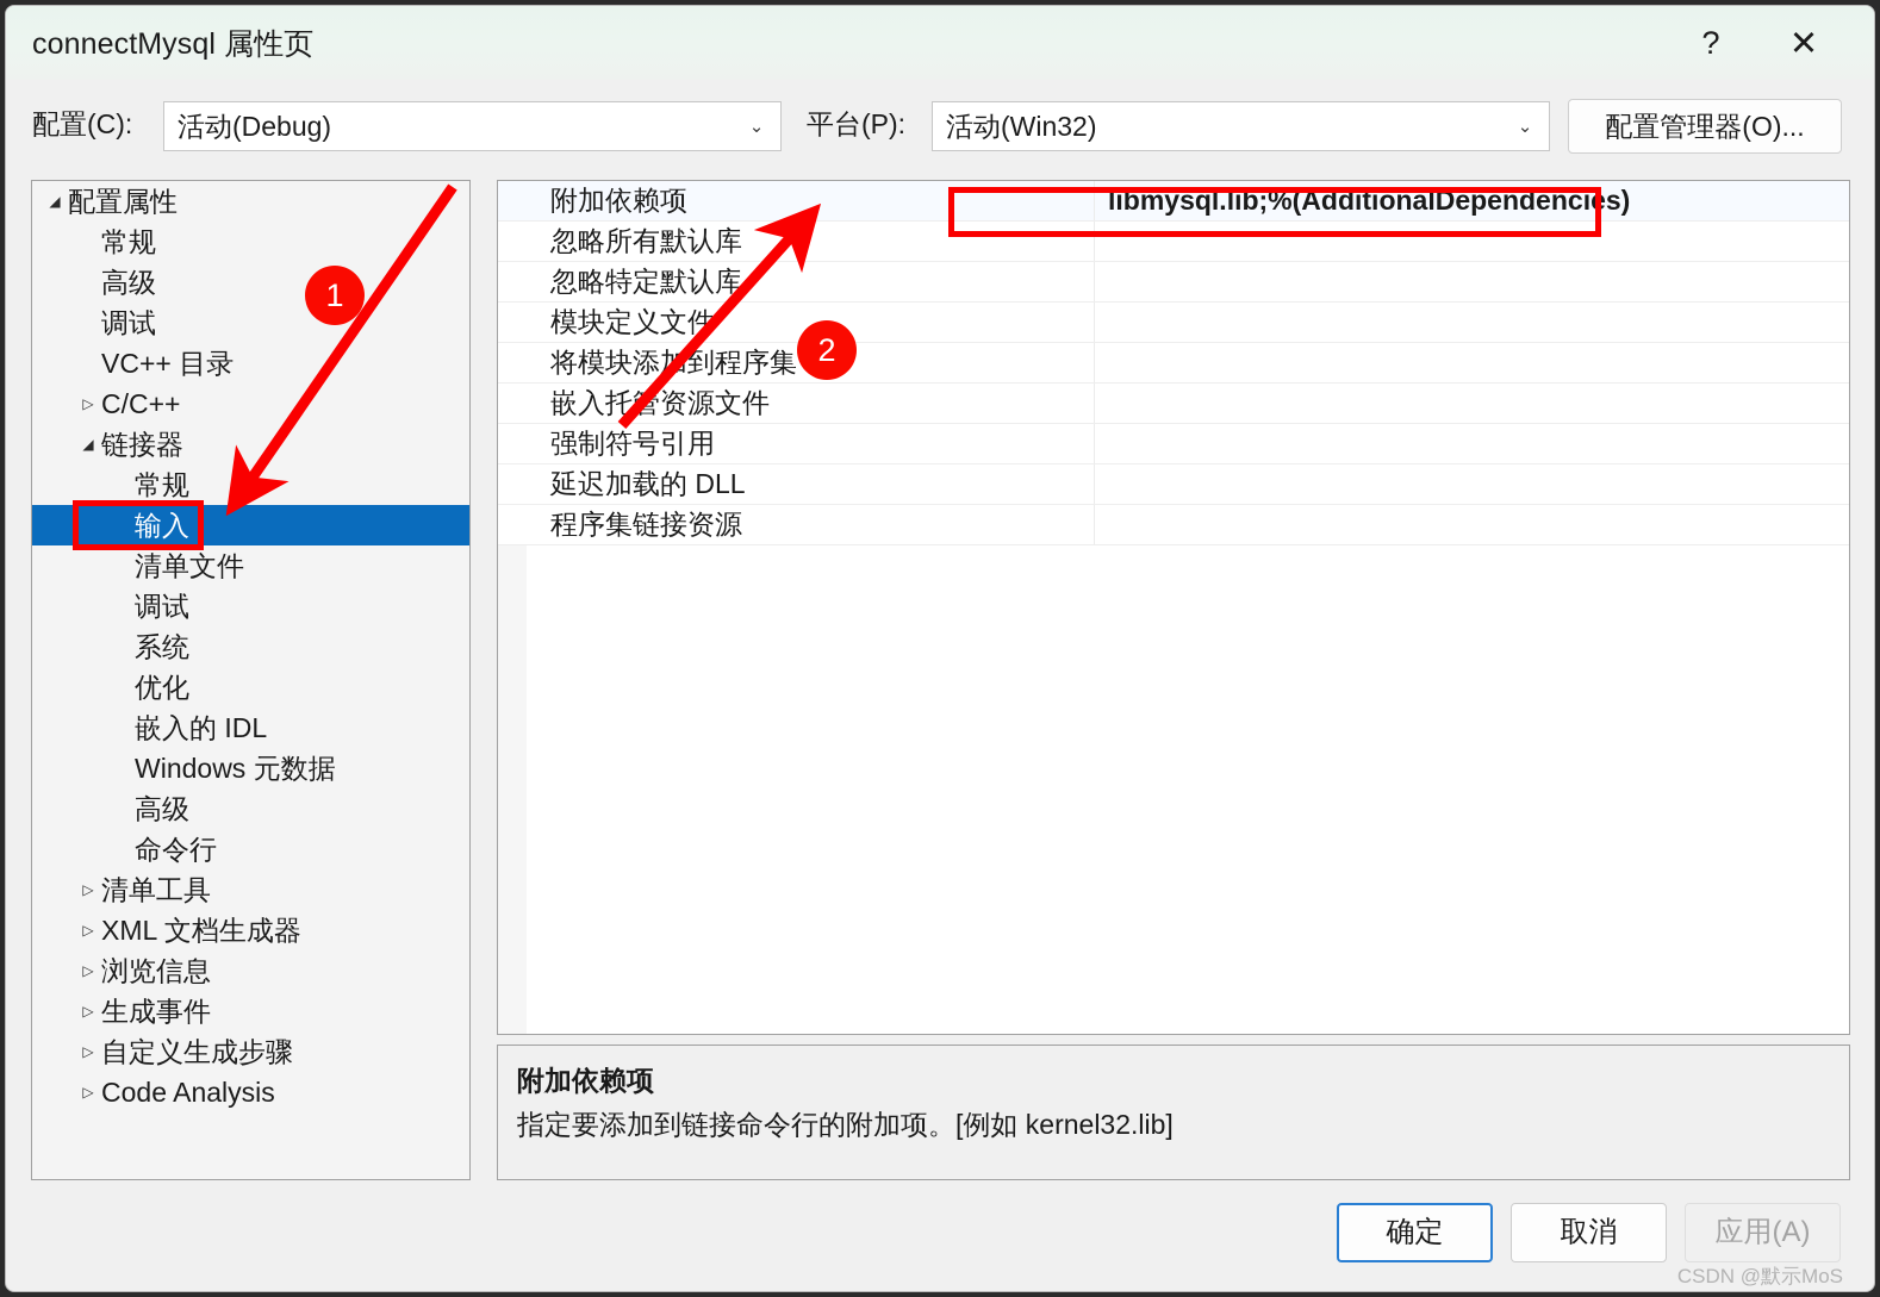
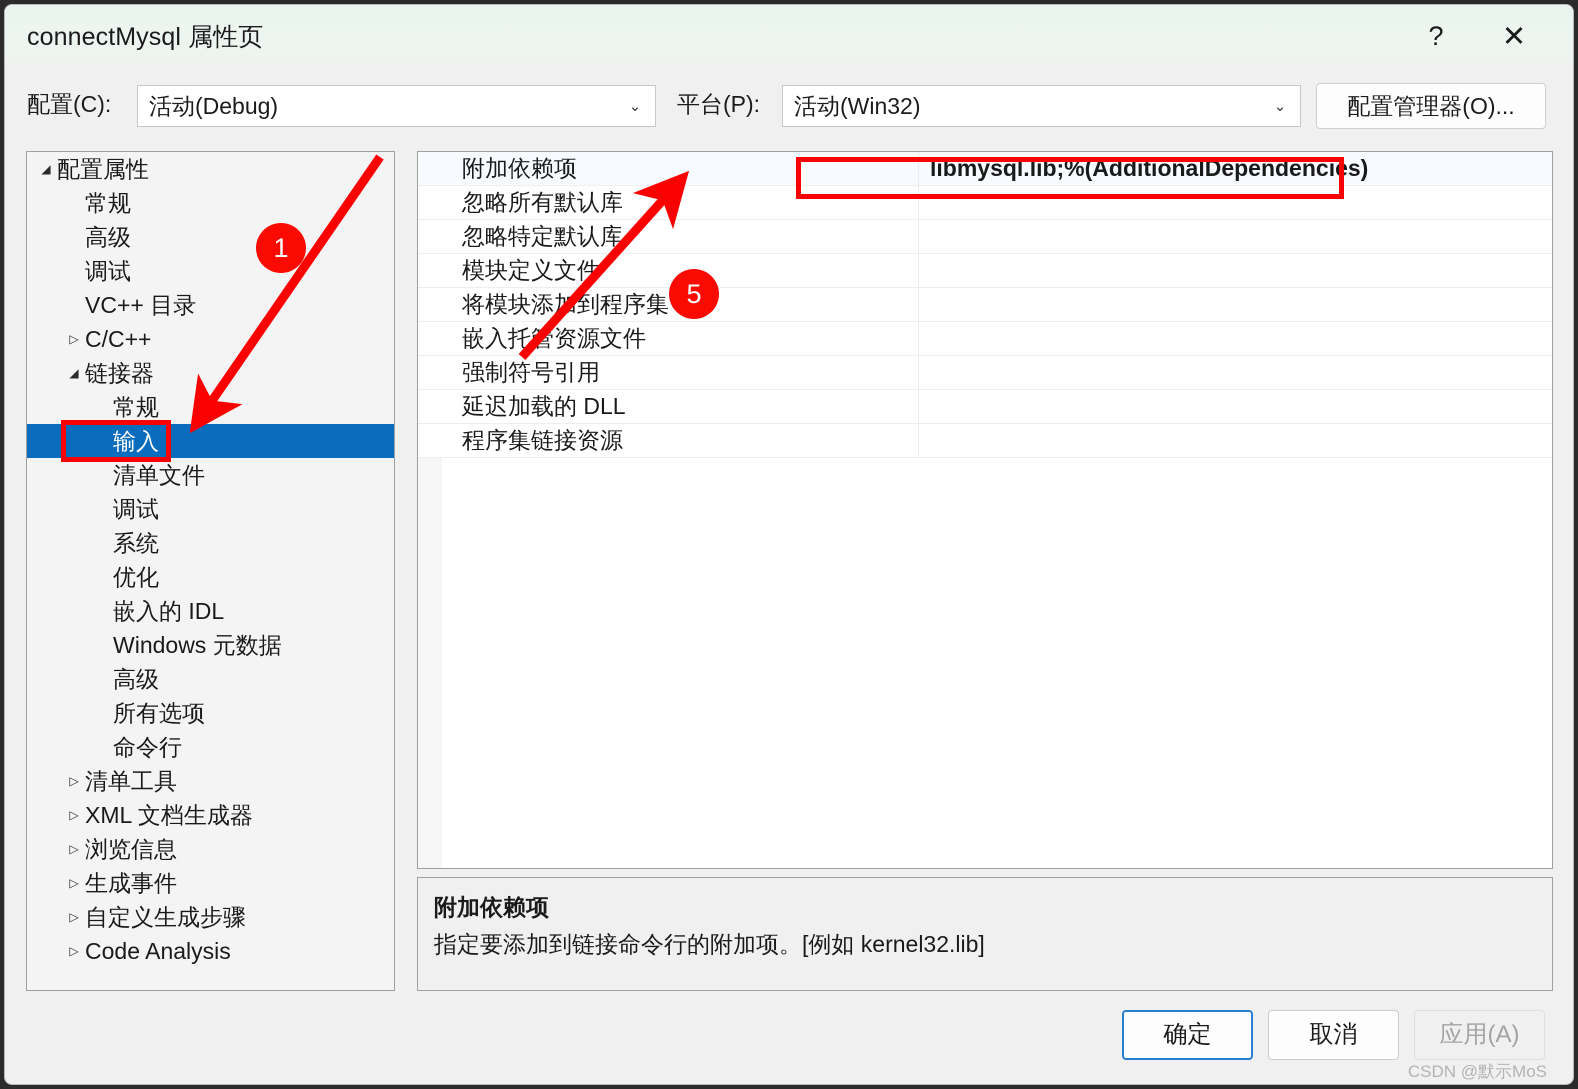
  connectMysql 属性页
  ?
  ✕
  配置(C):
  活动(Debug)
  ⌄
  平台(P):
  活动(Win32)
  ⌄
  配置管理器(O)...
  ◢
  配置属性
  常规
  高级
  调试
  VC++ 目录
  ▷
  C/C++
  ◢
  链接器
  常规
  输入
  清单文件
  调试
  系统
  优化
  嵌入的 IDL
  Windows 元数据
  高级
+ 所有选项
  命令行
  ▷
  清单工具
  ▷
  XML 文档生成器
  ▷
  浏览信息
  ▷
  生成事件
  ▷
  自定义生成步骤
  ▷
  Code Analysis
  附加依赖项
  libmysql.lib;%(AdditionalDependencies)
  忽略所有默认库
  忽略特定默认库
  模块定义文件
  将模块添到程序集
  嵌入托资源文件
  强制符号引用
  延迟加载的 DLL
  程序集链接资源
  附加依赖项
  指定要添加到链接命令行的附加项。[例如 kernel32.lib]
  确定
  取消
  应用(A)
  CSDN @默示MoS
  1
- 2
+ 5
